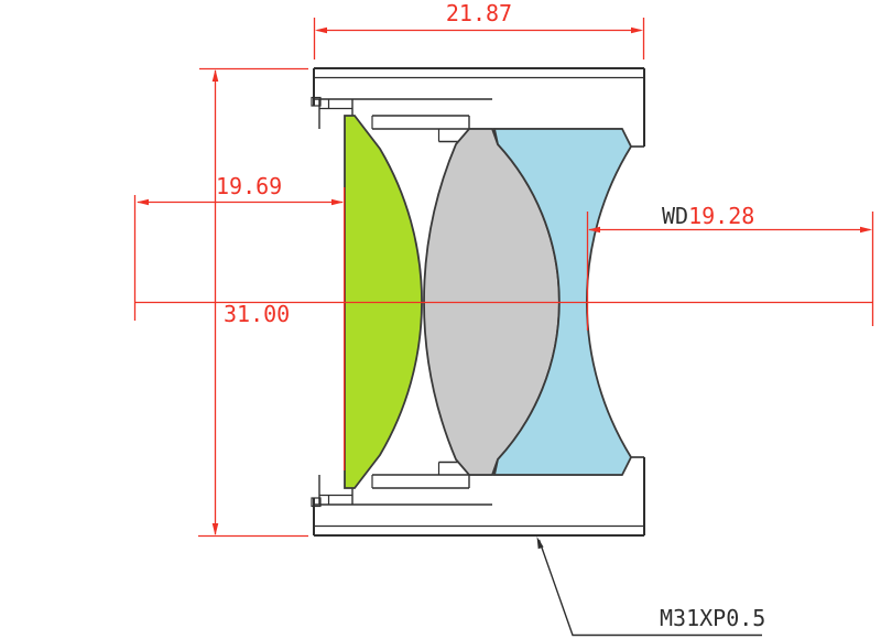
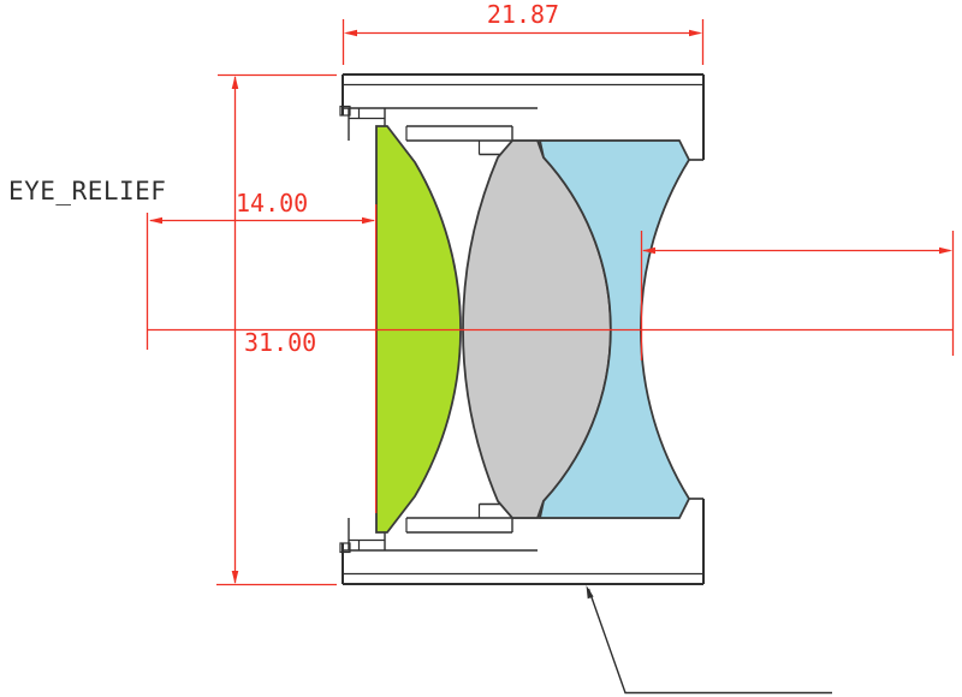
  21.87
+ EYE_RELIEF
- 19.69
+ 14.00
  31.00
- WD19.28
- M31XP0.5
